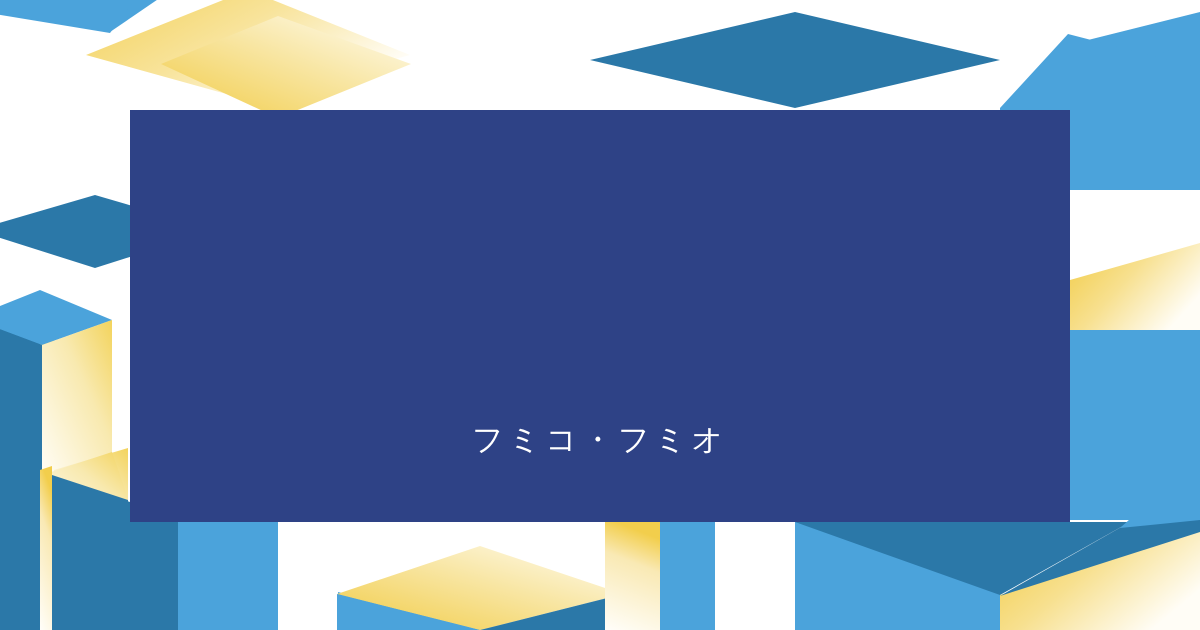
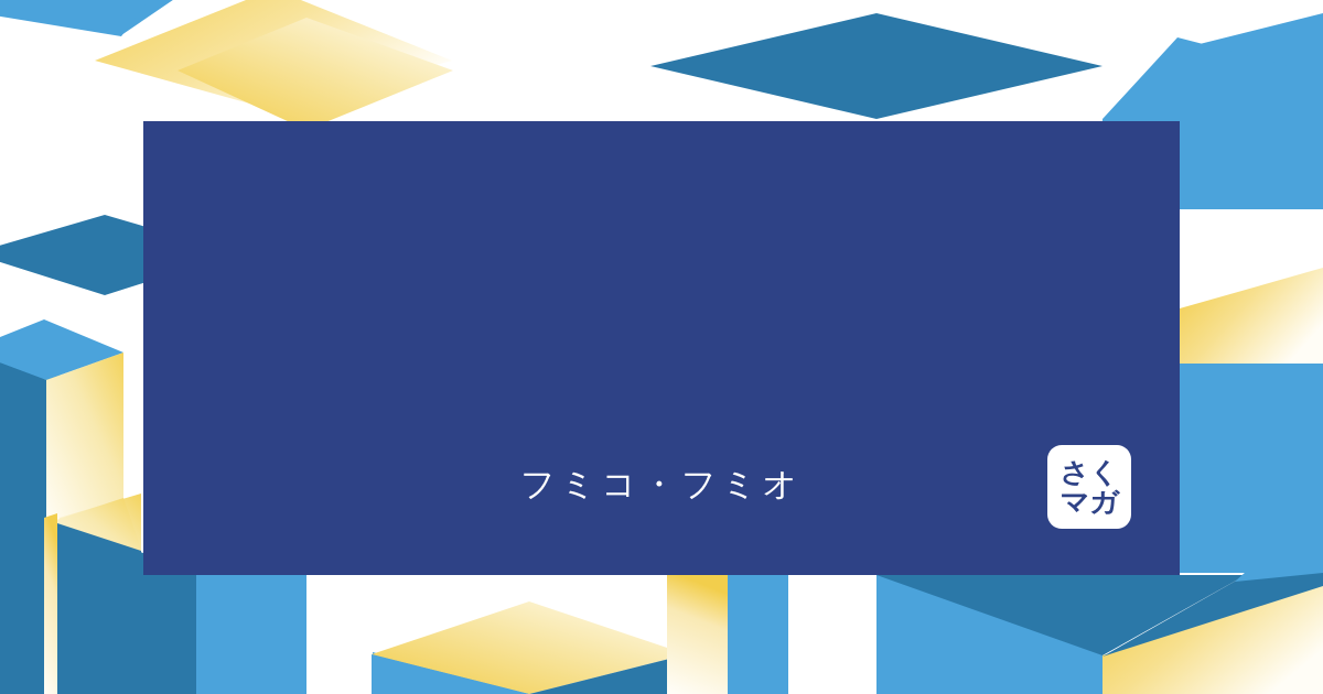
  フミコ・フミオ
+ さく
+ マガ
